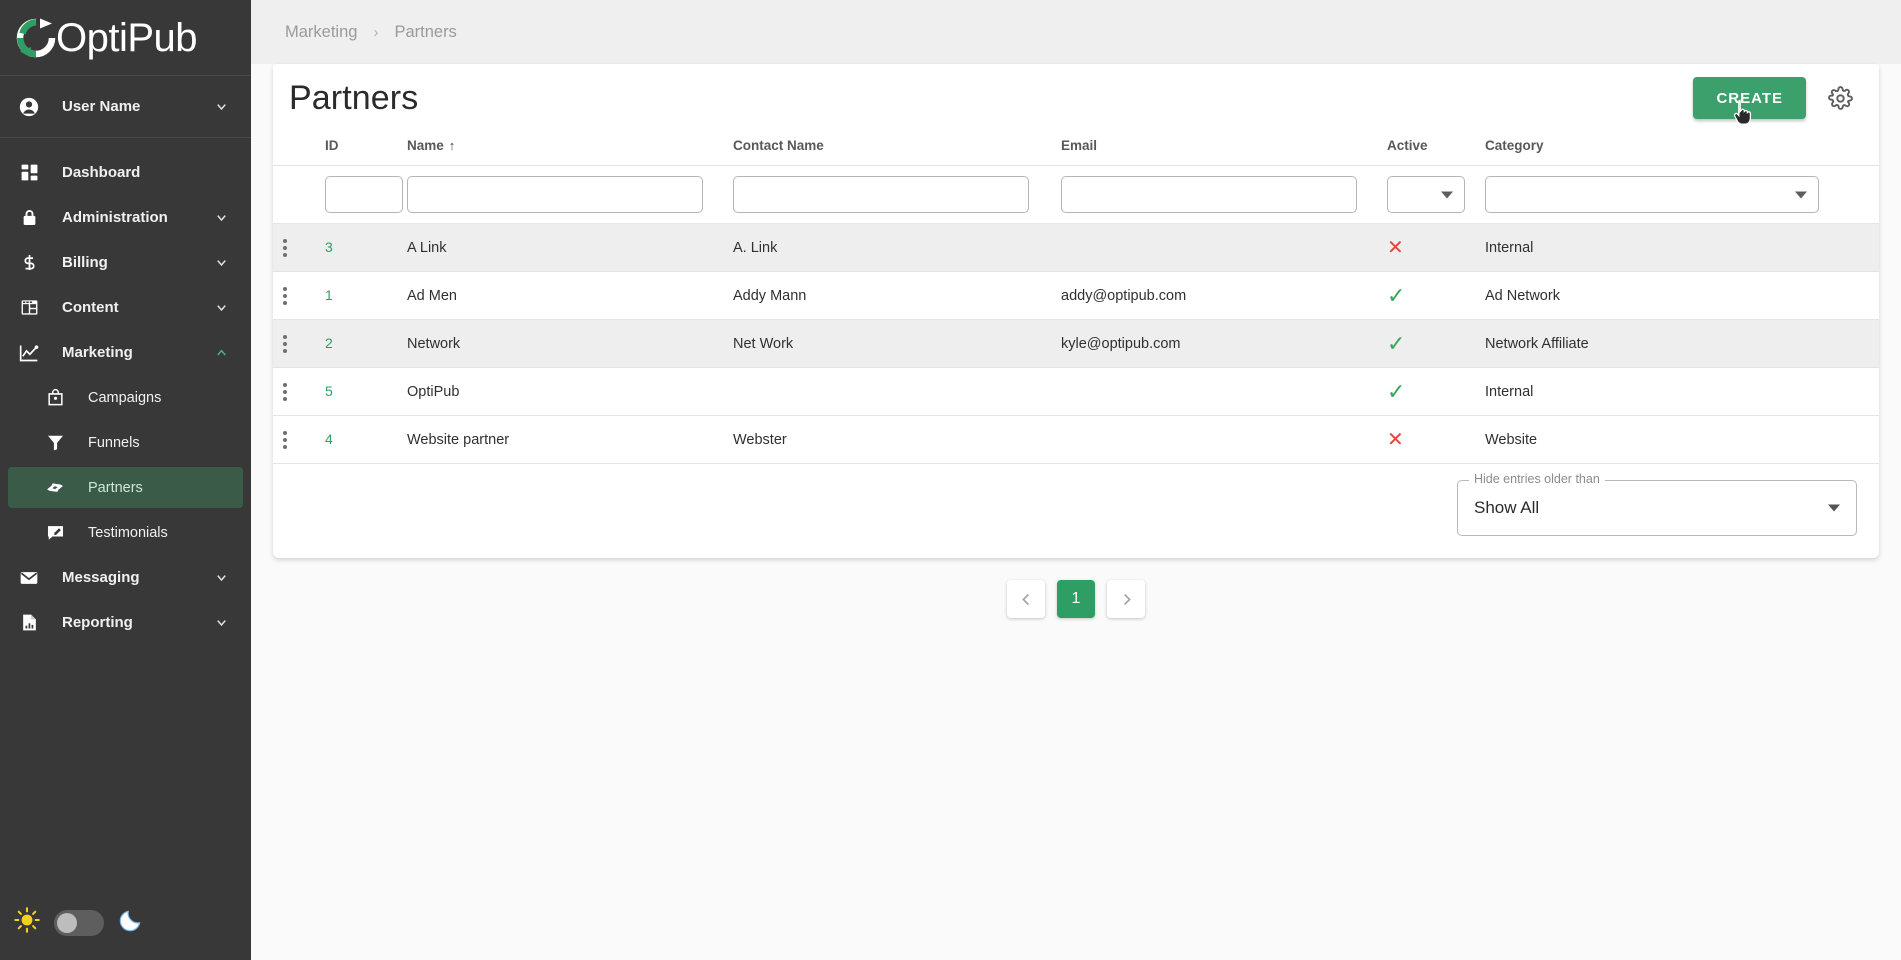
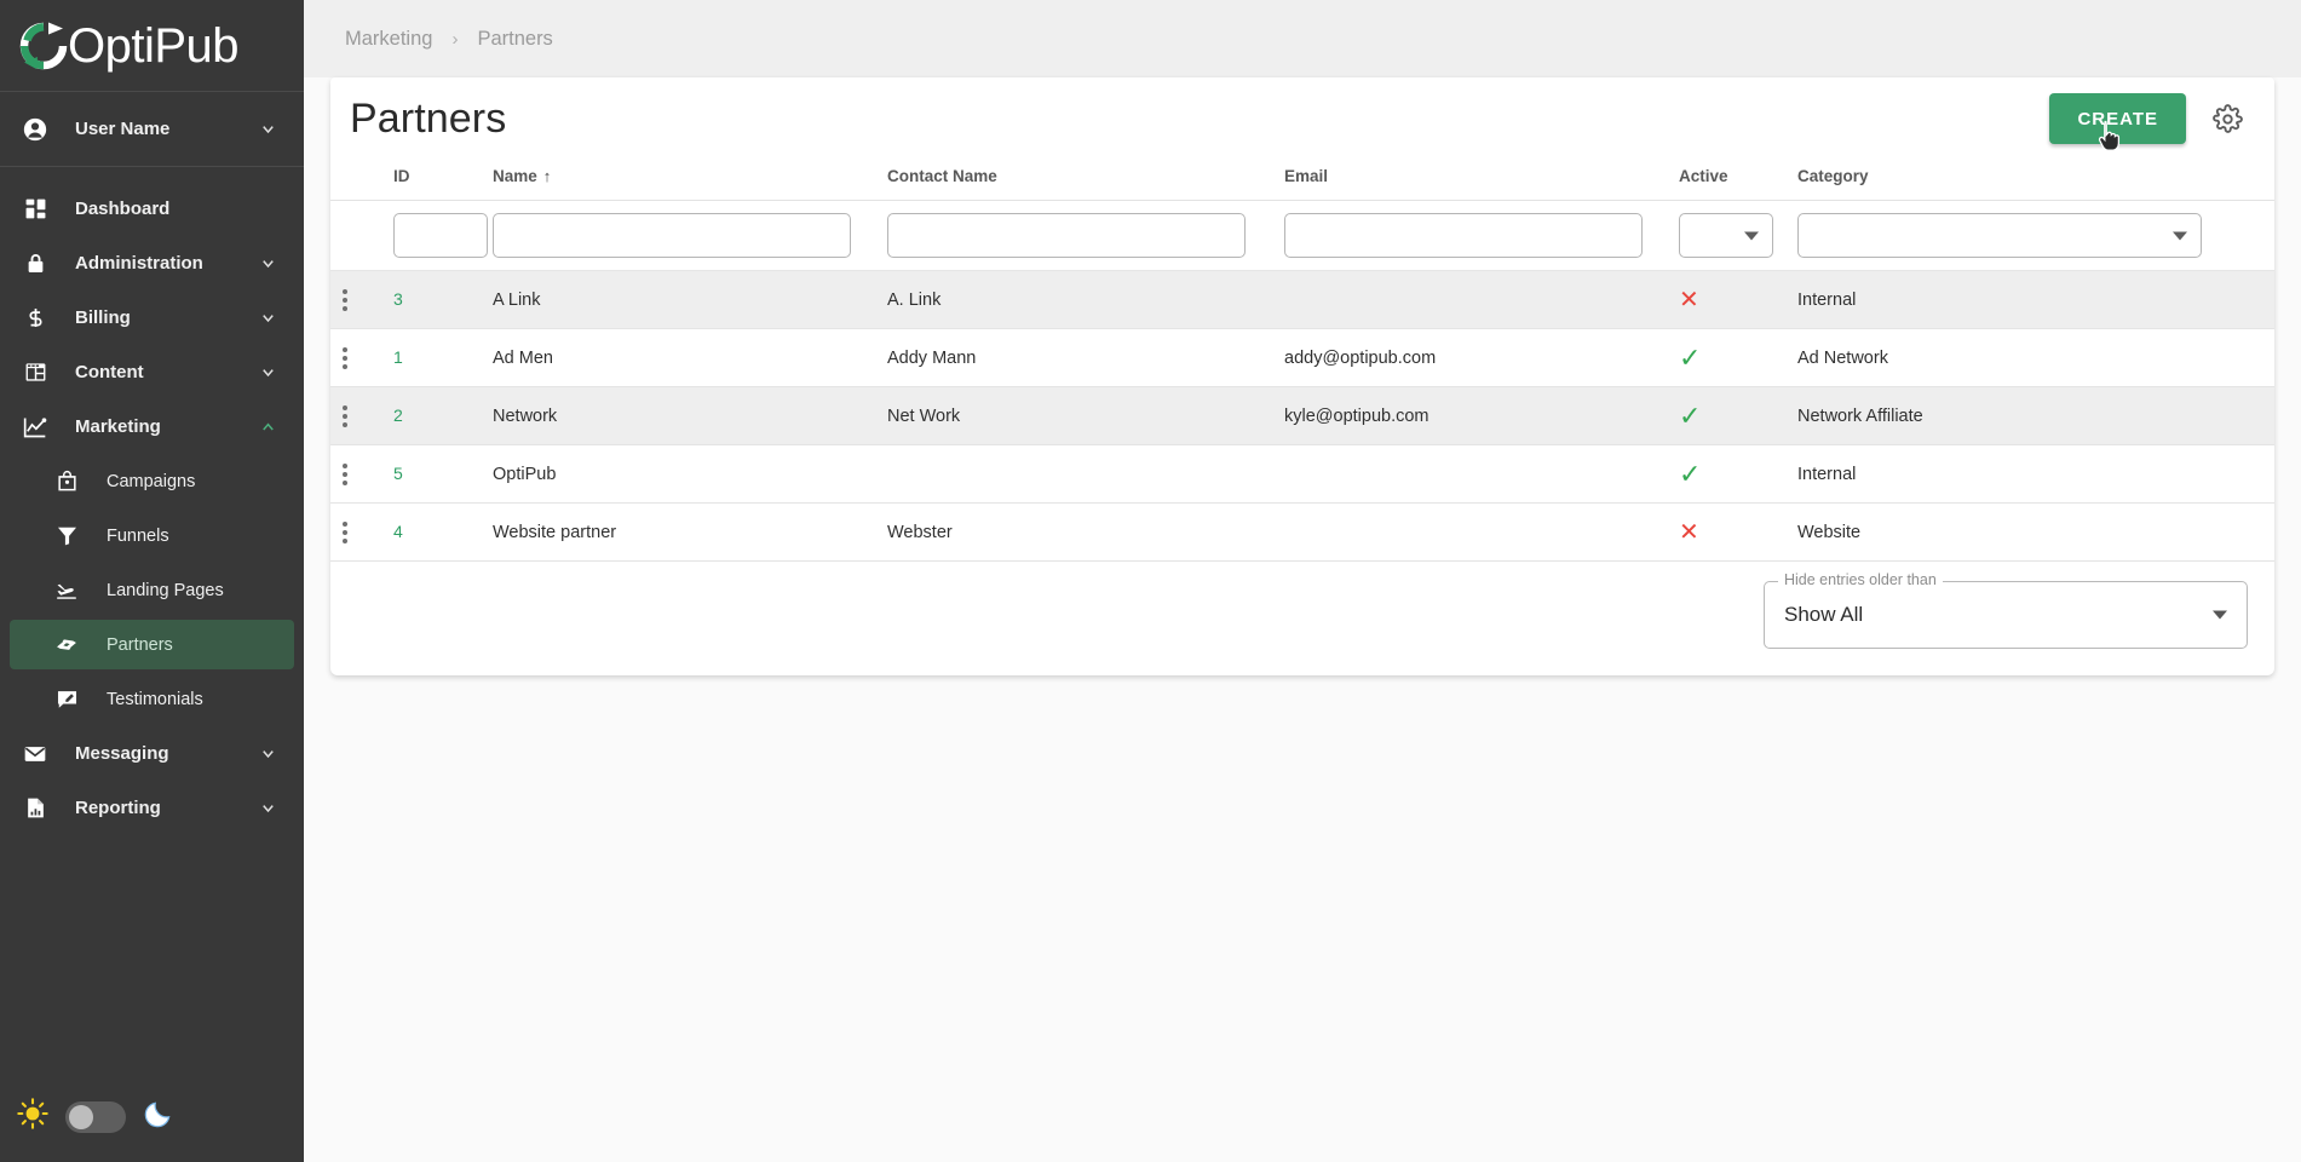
  OptiPub
  User Name
  Dashboard
  Administration
  Billing
  Content
  Marketing
  Campaigns
  Funnels
+ Landing Pages
  Partners
  Testimonials
  Messaging
  Reporting
  Marketing
  ›
  Partners
  Partners
  CREATE
  	ID	Name ↑	Contact Name	Email	Active	Category
  	3	A Link	A. Link		✕	Internal
  	1	Ad Men	Addy Mann	addy@optipub.com	✓	Ad Network
  	2	Network	Net Work	kyle@optipub.com	✓	Network Affiliate
  	5	OptiPub			✓	Internal
  	4	Website partner	Webster		✕	Website
  Hide entries older than
  Show All
- 1
